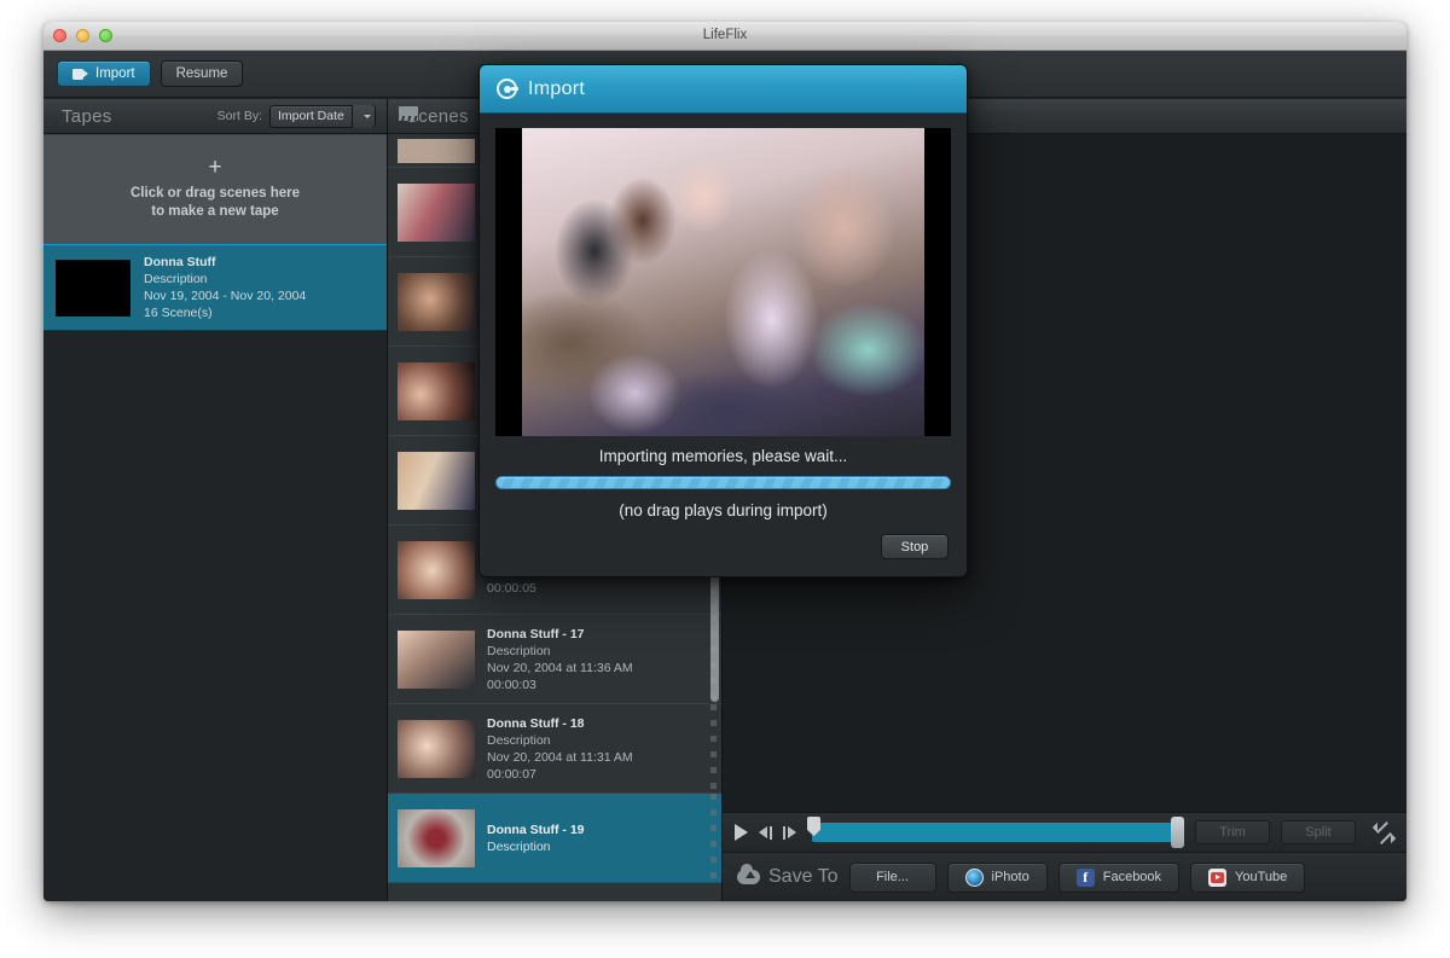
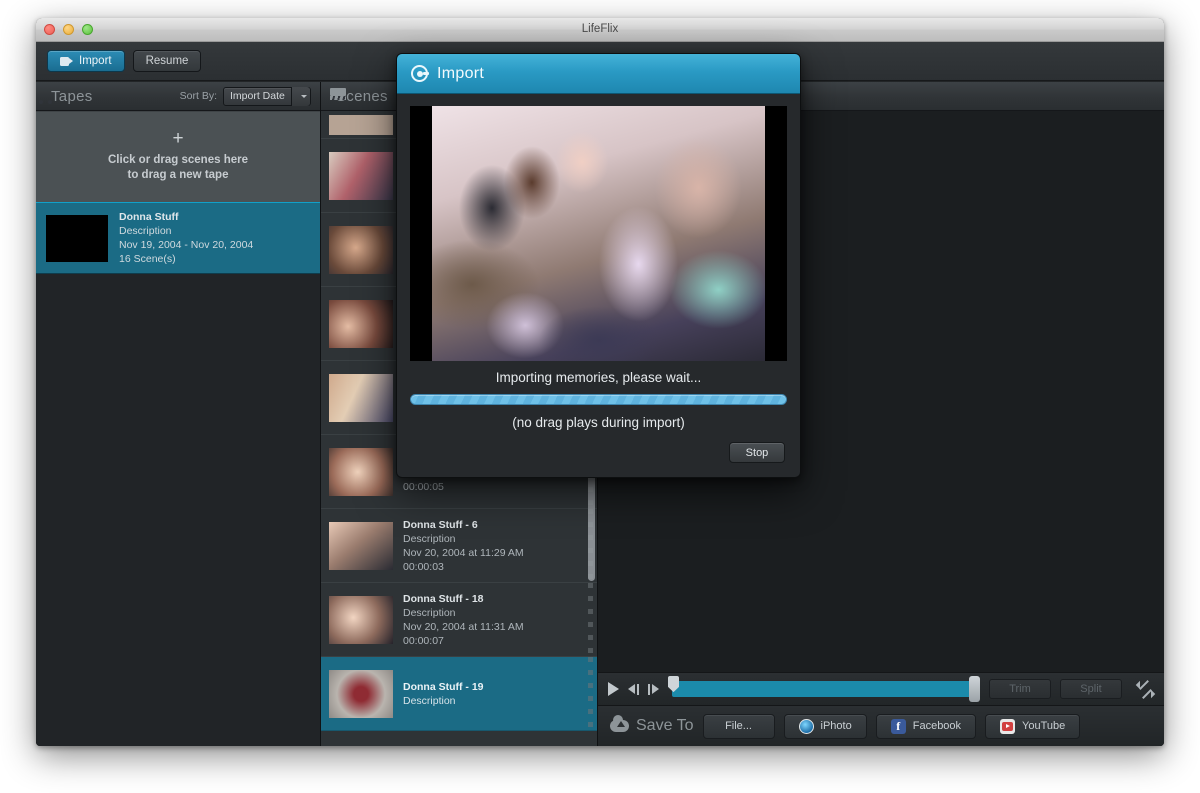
  LifeFlix
  Import
  Resume
  Tapes
  Sort By:
  Import Date
  +
  Click or drag scenes here
- to make a new tape
+ to drag a new tape
  Donna Stuff
  Description
  Nov 19, 2004 - Nov 20, 2004
  16 Scene(s)
  cenes
  00:00:05
- Donna Stuff - 17
+ Donna Stuff - 6
  Description
- Nov 20, 2004 at 11:36 AM
+ Nov 20, 2004 at 11:29 AM
  00:00:03
  Donna Stuff - 18
  Description
  Nov 20, 2004 at 11:31 AM
  00:00:07
  Donna Stuff - 19
  Description
  Trim
  Split
  Save To
  File...
  iPhoto
  f
  Facebook
  YouTube
  Import
  Importing memories, please wait...
  (no drag plays during import)
  Stop
